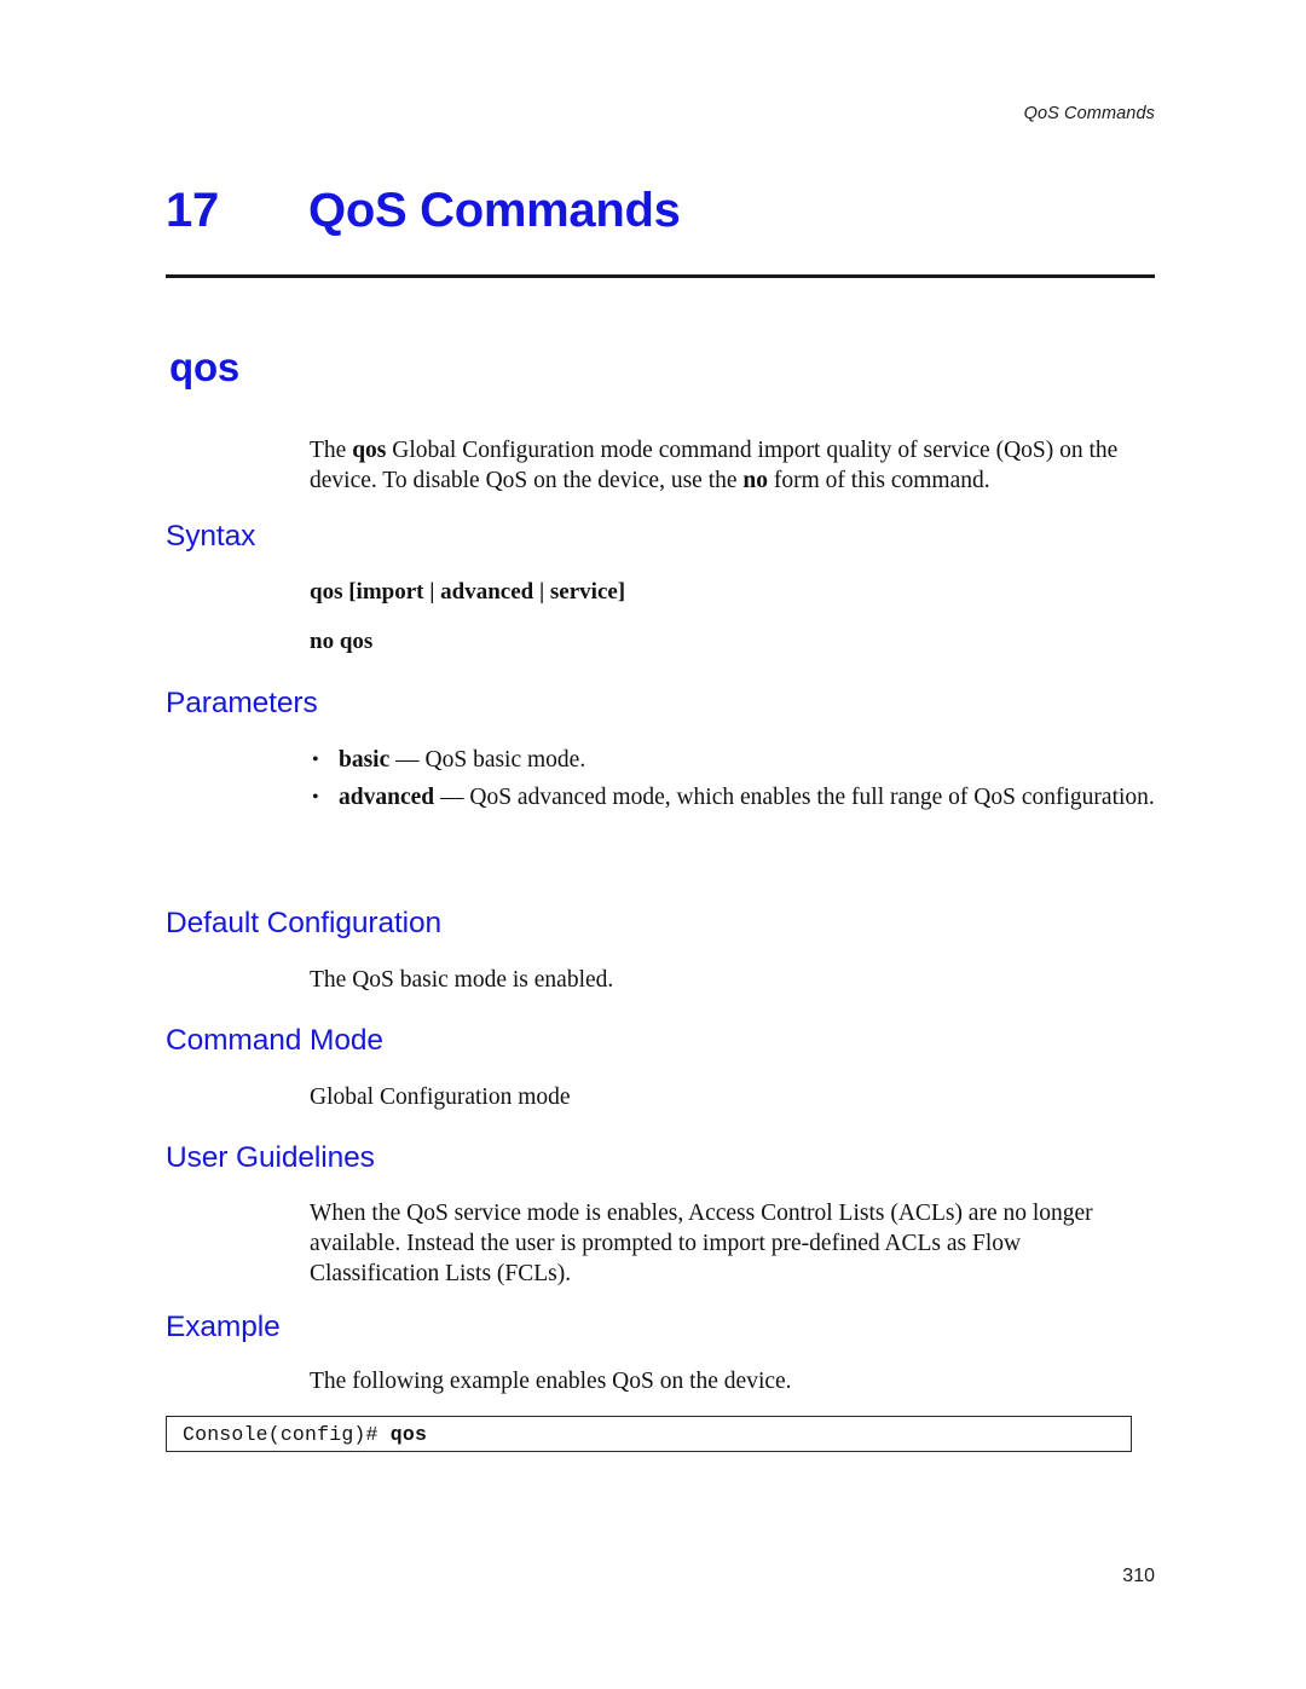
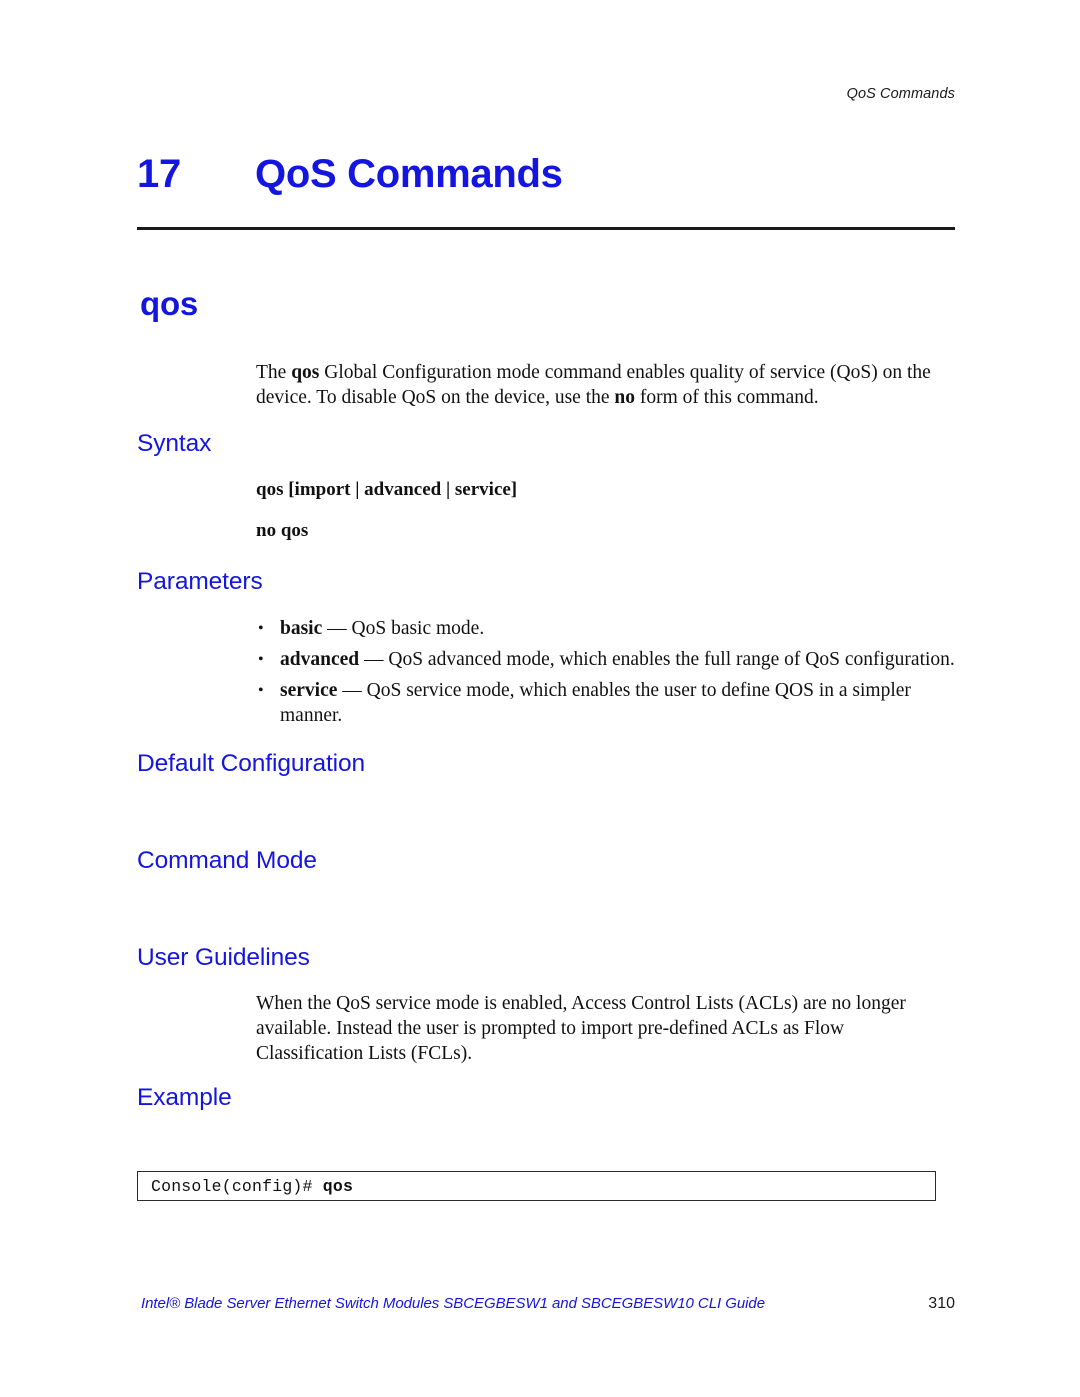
  QoS Commands
  17 QoS Commands
  qos
- The qos Global Configuration mode command import quality of service (QoS) on the device. To disable QoS on the device, use the no form of this command.
+ The qos Global Configuration mode command enables quality of service (QoS) on the device. To disable QoS on the device, use the no form of this command.
  Syntax
  qos [import | advanced | service]
  no qos
  Parameters
  basic — QoS basic mode.
  advanced — QoS advanced mode, which enables the full range of QoS configuration.
+ service — QoS service mode, which enables the user to define QOS in a simpler manner.
  Default Configuration
- The QoS basic mode is enabled.
  Command Mode
- Global Configuration mode
  User Guidelines
- When the QoS service mode is enables, Access Control Lists (ACLs) are no longer available. Instead the user is prompted to import pre-defined ACLs as Flow Classification Lists (FCLs).
+ When the QoS service mode is enabled, Access Control Lists (ACLs) are no longer available. Instead the user is prompted to import pre-defined ACLs as Flow Classification Lists (FCLs).
  Example
- The following example enables QoS on the device.
  Console(config)# qos
+ Intel® Blade Server Ethernet Switch Modules SBCEGBESW1 and SBCEGBESW10 CLI Guide
  310
